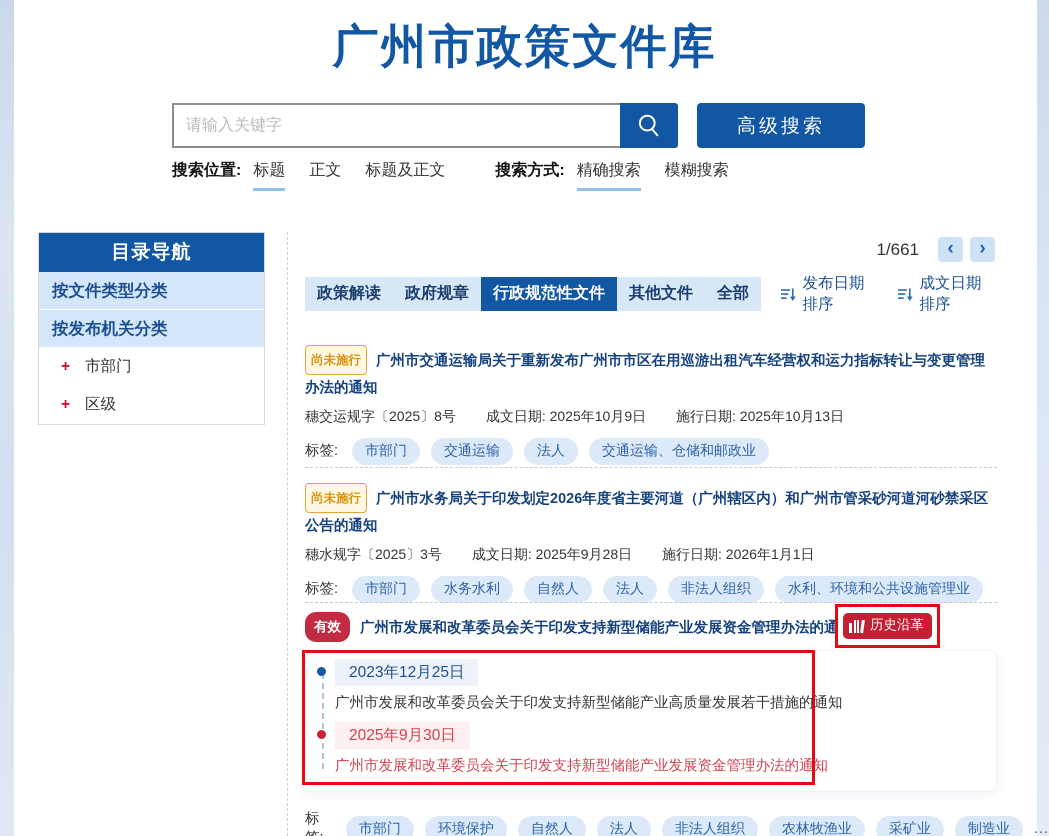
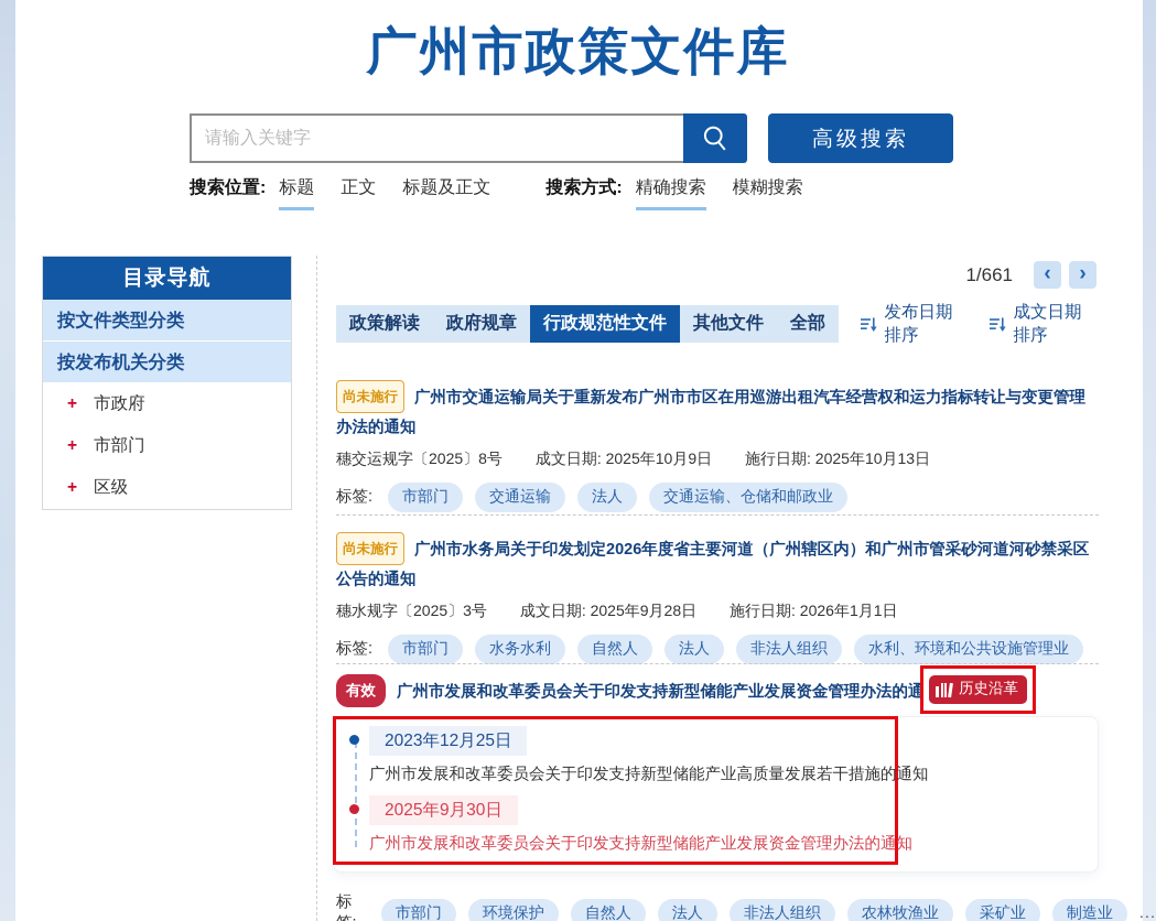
  广州市政策文件库
  请输入关键字
  高级搜索
  搜索位置:
  标题
  正文
  标题及正文
  搜索方式:
  精确搜索
  模糊搜索
  目录导航
  按文件类型分类
  按发布机关分类
+ + 市政府
  + 市部门
  + 区级
  1/661
  ‹
  ›
  政策解读
  政府规章
  行政规范性文件
  其他文件
  全部
  发布日期排序
  成文日期排序
  尚未施行 广州市交通运输局关于重新发布广州市市区在用巡游出租汽车经营权和运力指标转让与变更管理办法的通知
  穗交运规字〔2025〕8号 成文日期: 2025年10月9日 施行日期: 2025年10月13日
  标签:
  市部门
  交通运输
  法人
  交通运输、仓储和邮政业
  尚未施行 广州市水务局关于印发划定2026年度省主要河道（广州辖区内）和广州市管采砂河道河砂禁采区公告的通知
  穗水规字〔2025〕3号 成文日期: 2025年9月28日 施行日期: 2026年1月1日
  标签:
  市部门
  水务水利
  自然人
  法人
  非法人组织
  水利、环境和公共设施管理业
  有效 广州市发展和改革委员会关于印发支持新型储能产业发展资金管理办法的通
  历史沿革
  2023年12月25日
  广州市发展和改革委员会关于印发支持新型储能产业高质量发展若干措施的通知
  2025年9月30日
  广州市发展和改革委员会关于印发支持新型储能产业发展资金管理办法的通知
  市部门
  环境保护
  自然人
  法人
  非法人组织
  农林牧渔业
  采矿业
  制造业
  ...
